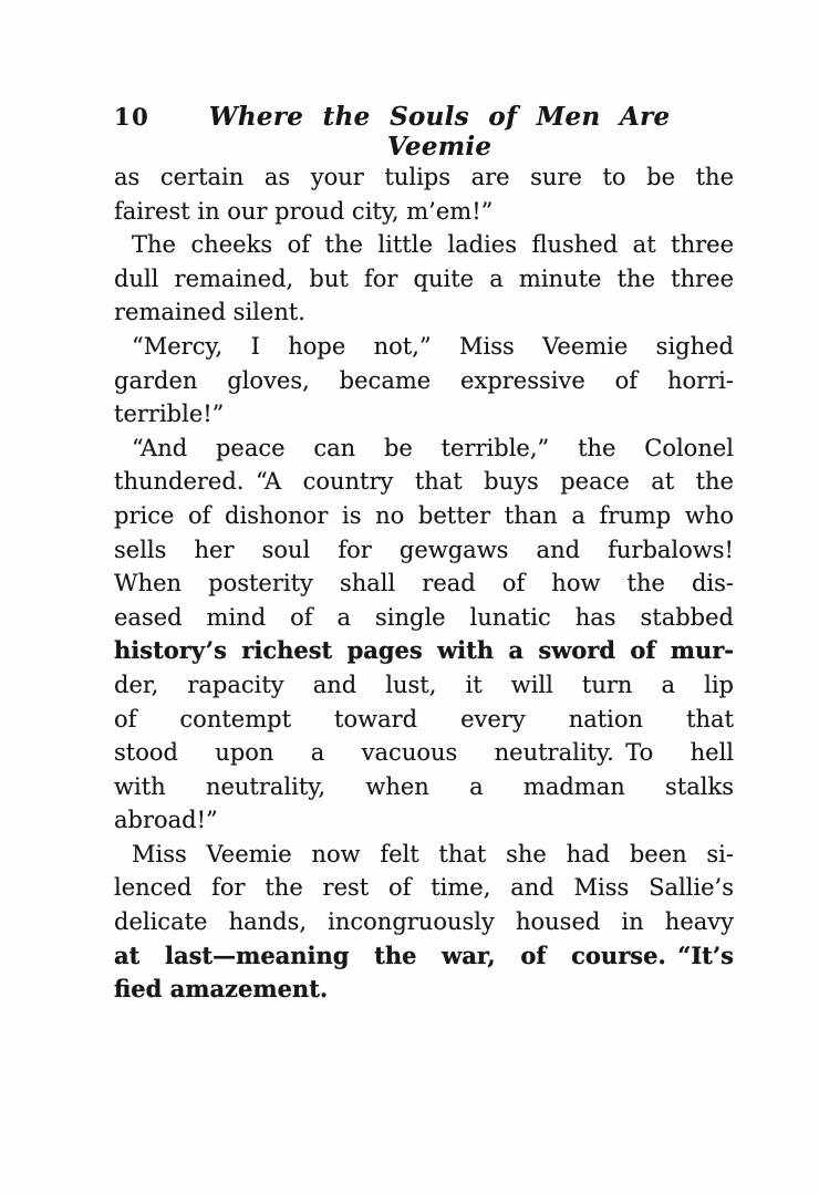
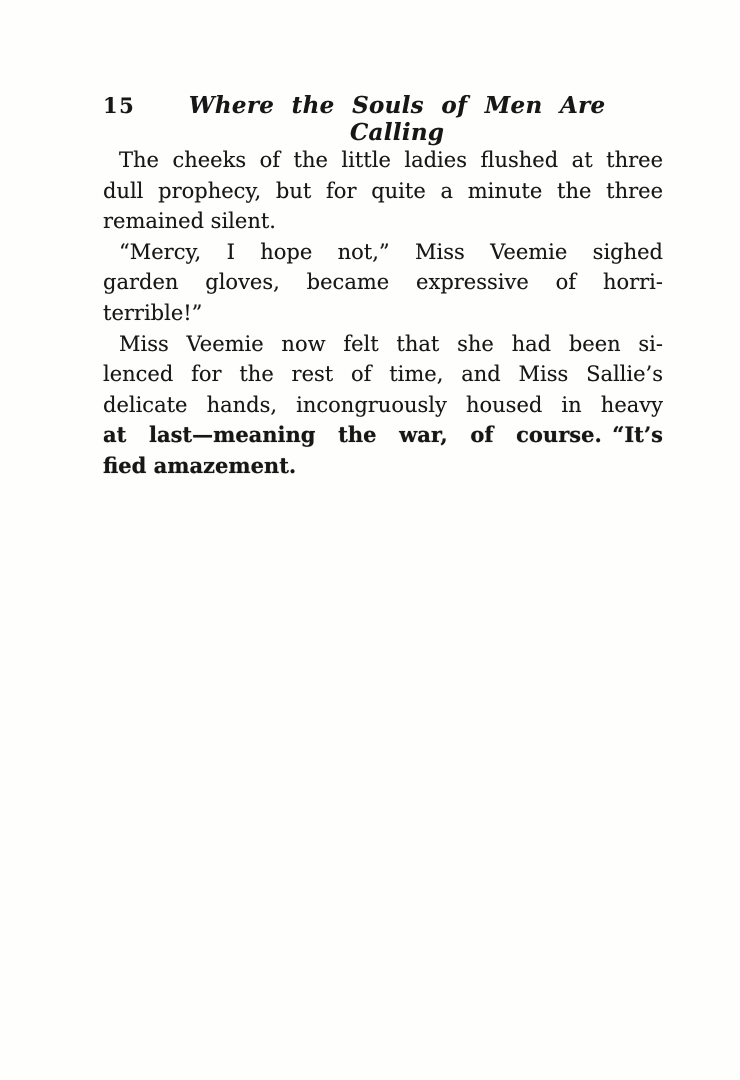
- 10
+ 15
- Where the Souls of Men Are Veemie
+ Where the Souls of Men Are Calling
- as certain as your tulips are sure to be the
- fairest in our proud city, m’em!”
  The cheeks of the little ladies flushed at three
- dull remained, but for quite a minute the three
+ dull prophecy, but for quite a minute the three
  remained silent.
  “Mercy, I hope not,” Miss Veemie sighed
  garden gloves, became expressive of horri-
  terrible!”
- “And peace can be terrible,” the Colonel
- thundered. “A country that buys peace at the
- price of dishonor is no better than a frump who
- sells her soul for gewgaws and furbalows!
- When posterity shall read of how the dis-
- eased mind of a single lunatic has stabbed
- history’s richest pages with a sword of mur-
- der, rapacity and lust, it will turn a lip
- of contempt toward every nation that
- stood upon a vacuous neutrality. To hell
- with neutrality, when a madman stalks
- abroad!”
  Miss Veemie now felt that she had been si-
  lenced for the rest of time, and Miss Sallie’s
  delicate hands, incongruously housed in heavy
  at last—meaning the war, of course. “It’s
  fied amazement.
